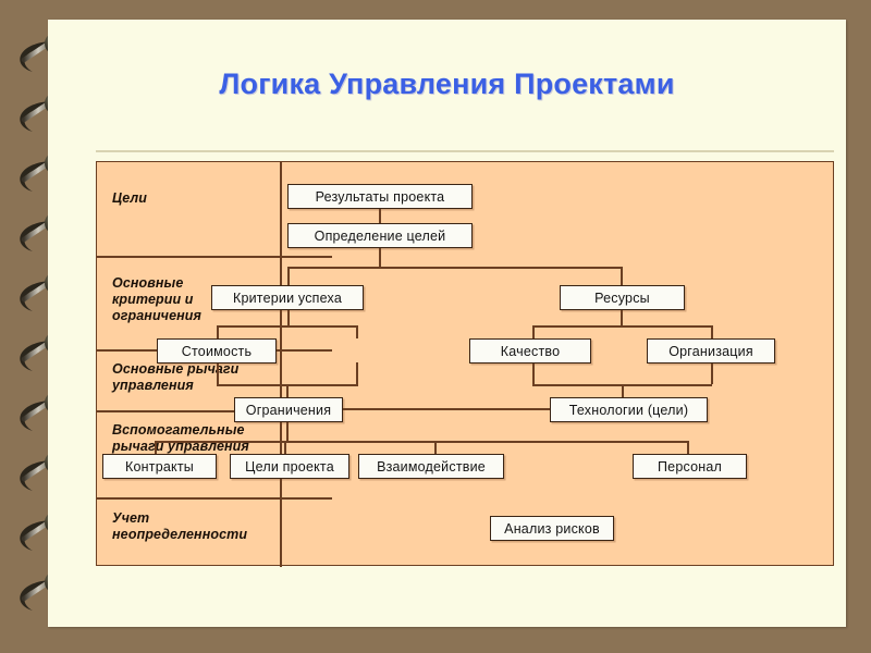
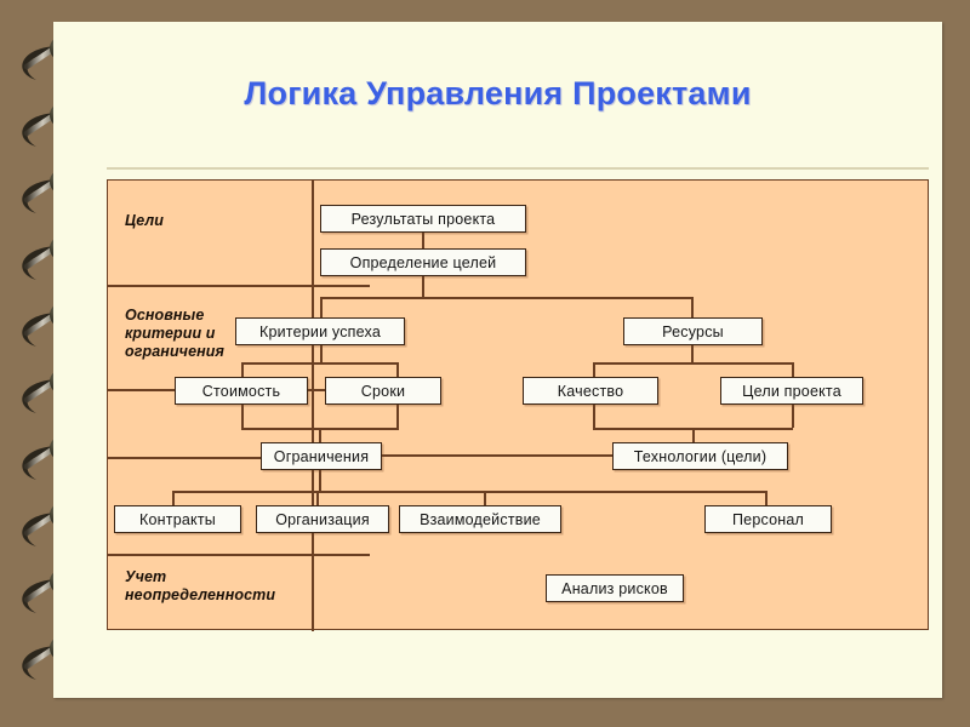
  Логика Управления Проектами
  Цели
  Основные
  критерии и
  ограничения
- Основные рычаги
- управления
- Вспомогательные
- рычаги управления
  Учет
  неопределенности
  Результаты проекта
  Определение целей
  Критерии успеха
  Ресурсы
  Стоимость
+ Сроки
  Качество
- Организация
+ Цели проекта
  Ограничения
  Технологии (цели)
  Контракты
- Цели проекта
+ Организация
  Взаимодействие
  Персонал
  Анализ рисков
